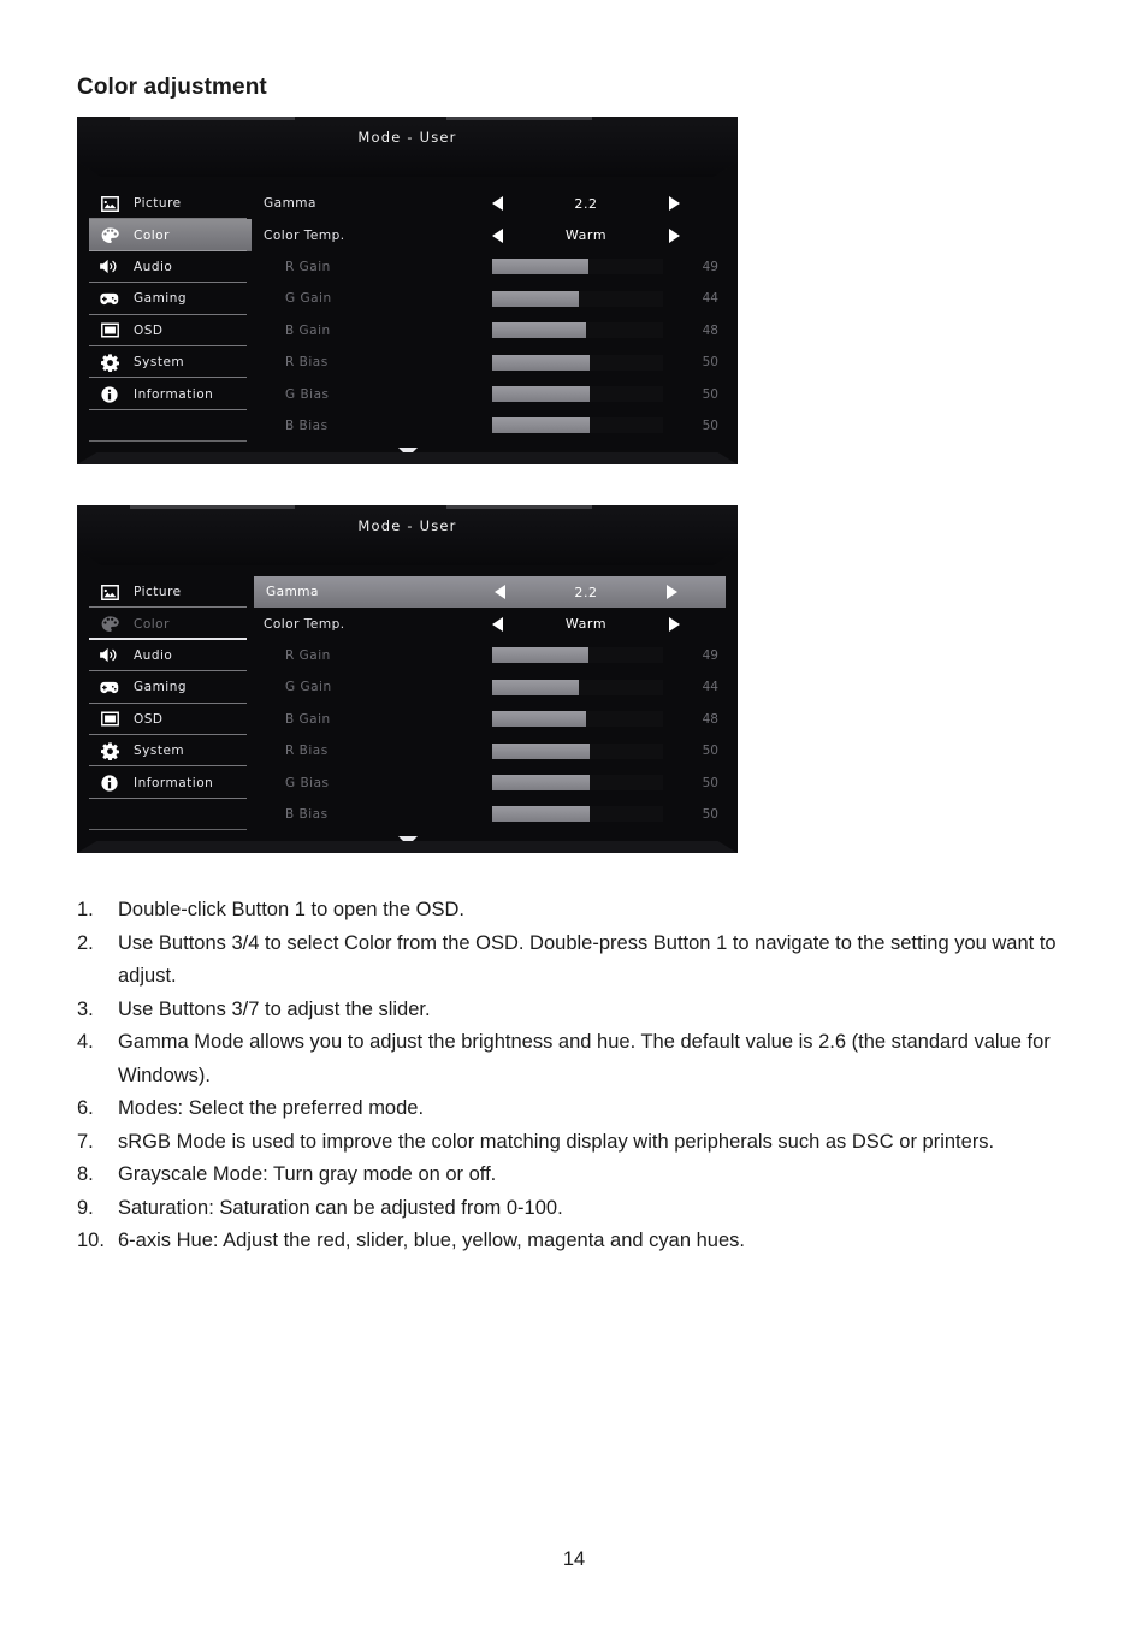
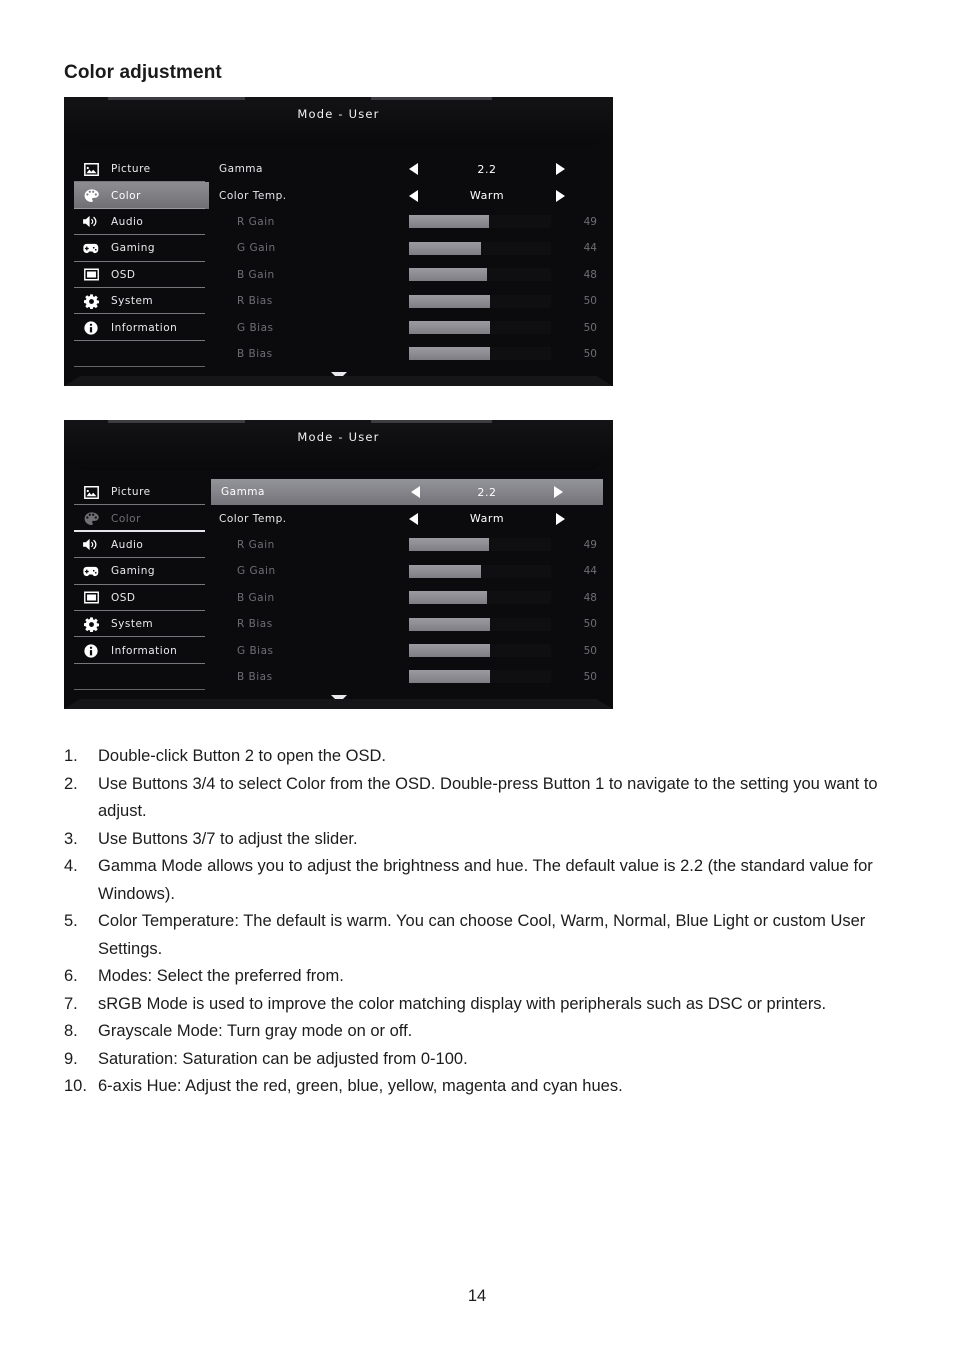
  Color adjustment
  Mode - User
  Picture
  Color
  Audio
  Gaming
  OSD
  System
  Information
  Gamma
  2.2
  Color Temp.
  Warm
  R Gain
  49
  G Gain
  44
  B Gain
  48
  R Bias
  50
  G Bias
  50
  B Bias
  50
  Mode - User
  Picture
  Color
  Audio
  Gaming
  OSD
  System
  Information
  Gamma
  2.2
  Color Temp.
  Warm
  R Gain
  49
  G Gain
  44
  B Gain
  48
  R Bias
  50
  G Bias
  50
  B Bias
  50
  1.
- Double-click Button 1 to open the OSD.
+ Double-click Button 2 to open the OSD.
  2.
  Use Buttons 3/4 to select Color from the OSD. Double-press Button 1 to navigate to the setting you want to adjust.
  3.
  Use Buttons 3/7 to adjust the slider.
  4.
- Gamma Mode allows you to adjust the brightness and hue. The default value is 2.6 (the standard value for Windows).
+ Gamma Mode allows you to adjust the brightness and hue. The default value is 2.2 (the standard value for Windows).
+ 5.
+ Color Temperature: The default is warm. You can choose Cool, Warm, Normal, Blue Light or custom User Settings.
  6.
- Modes: Select the preferred mode.
+ Modes: Select the preferred from.
  7.
  sRGB Mode is used to improve the color matching display with peripherals such as DSC or printers.
  8.
  Grayscale Mode: Turn gray mode on or off.
  9.
  Saturation: Saturation can be adjusted from 0-100.
  10.
- 6-axis Hue: Adjust the red, slider, blue, yellow, magenta and cyan hues.
+ 6-axis Hue: Adjust the red, green, blue, yellow, magenta and cyan hues.
  14
